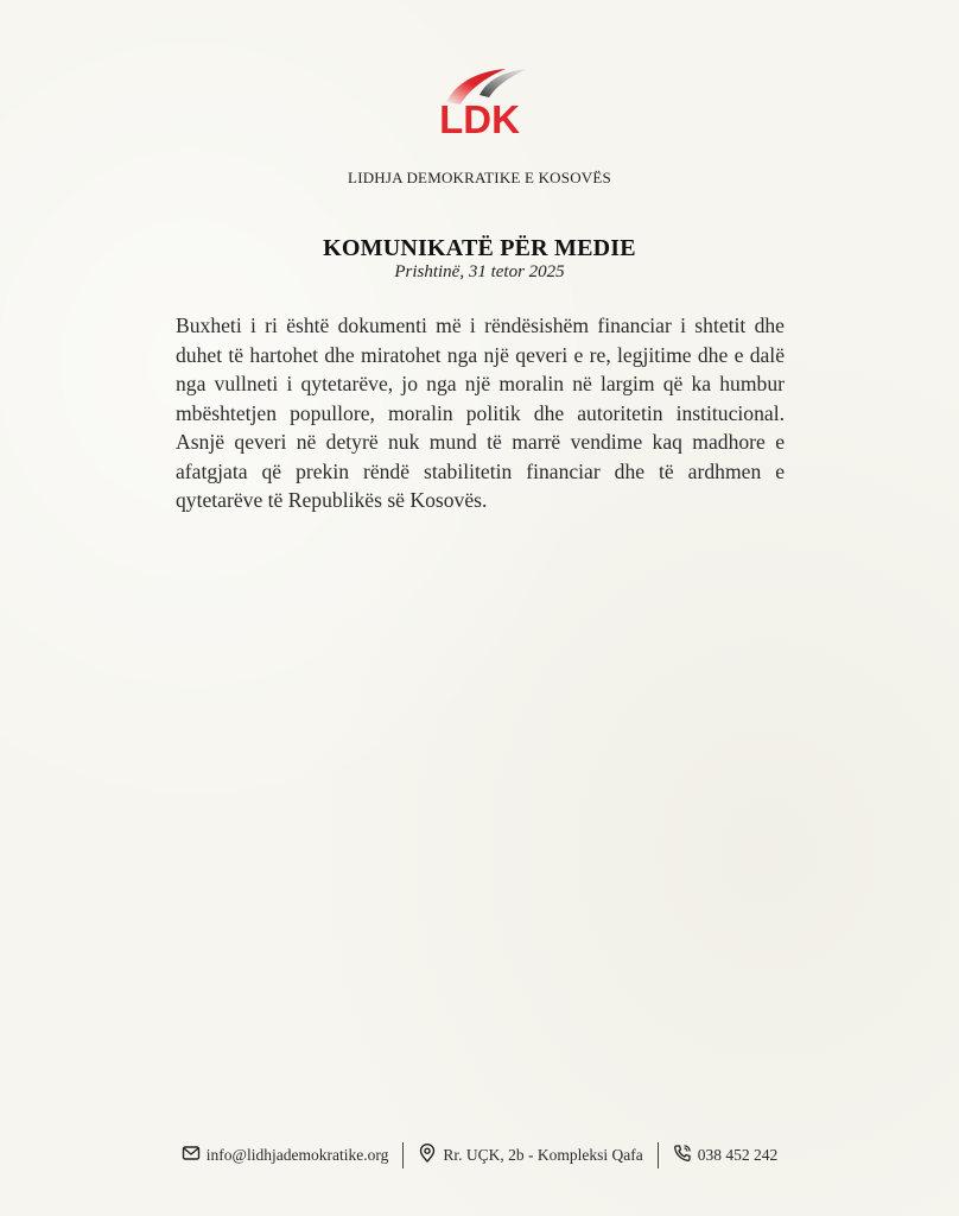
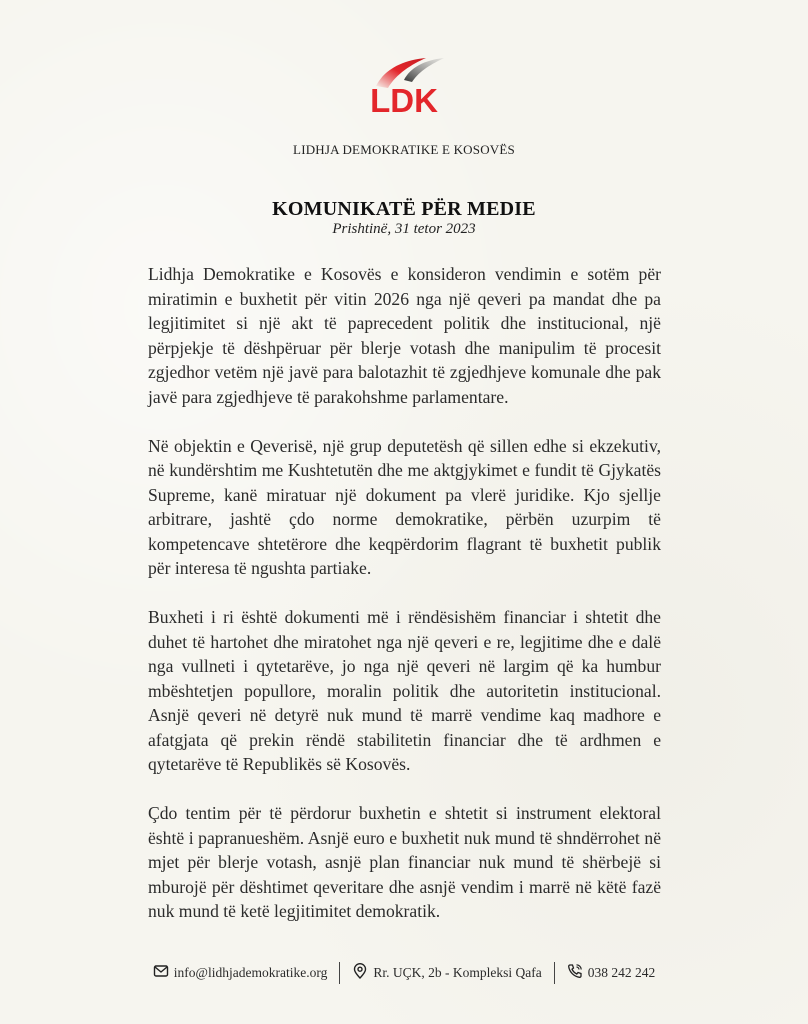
  LDK
  LIDHJA DEMOKRATIKE E KOSOVËS
  KOMUNIKATË PËR MEDIE
- Prishtinë, 31 tetor 2025
+ Prishtinë, 31 tetor 2023
+ Lidhja Demokratike e Kosovës e konsideron vendimin e sotëm për miratimin e buxhetit për vitin 2026 nga një qeveri pa mandat dhe pa legjitimitet si një akt të paprecedent politik dhe institucional, një përpjekje të dëshpëruar për blerje votash dhe manipulim të procesit zgjedhor vetëm një javë para balotazhit të zgjedhjeve komunale dhe pak javë para zgjedhjeve të parakohshme parlamentare.
+ Në objektin e Qeverisë, një grup deputetësh që sillen edhe si ekzekutiv, në kundërshtim me Kushtetutën dhe me aktgjykimet e fundit të Gjykatës Supreme, kanë miratuar një dokument pa vlerë juridike. Kjo sjellje arbitrare, jashtë çdo norme demokratike, përbën uzurpim të kompetencave shtetërore dhe keqpërdorim flagrant të buxhetit publik për interesa të ngushta partiake.
- Buxheti i ri është dokumenti më i rëndësishëm financiar i shtetit dhe duhet të hartohet dhe miratohet nga një qeveri e re, legjitime dhe e dalë nga vullneti i qytetarëve, jo nga një moralin në largim që ka humbur mbështetjen popullore, moralin politik dhe autoritetin institucional. Asnjë qeveri në detyrë nuk mund të marrë vendime kaq madhore e afatgjata që prekin rëndë stabilitetin financiar dhe të ardhmen e qytetarëve të Republikës së Kosovës.
+ Buxheti i ri është dokumenti më i rëndësishëm financiar i shtetit dhe duhet të hartohet dhe miratohet nga një qeveri e re, legjitime dhe e dalë nga vullneti i qytetarëve, jo nga një qeveri në largim që ka humbur mbështetjen popullore, moralin politik dhe autoritetin institucional. Asnjë qeveri në detyrë nuk mund të marrë vendime kaq madhore e afatgjata që prekin rëndë stabilitetin financiar dhe të ardhmen e qytetarëve të Republikës së Kosovës.
+ Çdo tentim për të përdorur buxhetin e shtetit si instrument elektoral është i papranueshëm. Asnjë euro e buxhetit nuk mund të shndërrohet në mjet për blerje votash, asnjë plan financiar nuk mund të shërbejë si mburojë për dështimet qeveritare dhe asnjë vendim i marrë në këtë fazë nuk mund të ketë legjitimitet demokratik.
  info@lidhjademokratike.org
  Rr. UÇK, 2b - Kompleksi Qafa
- 038 452 242
+ 038 242 242
